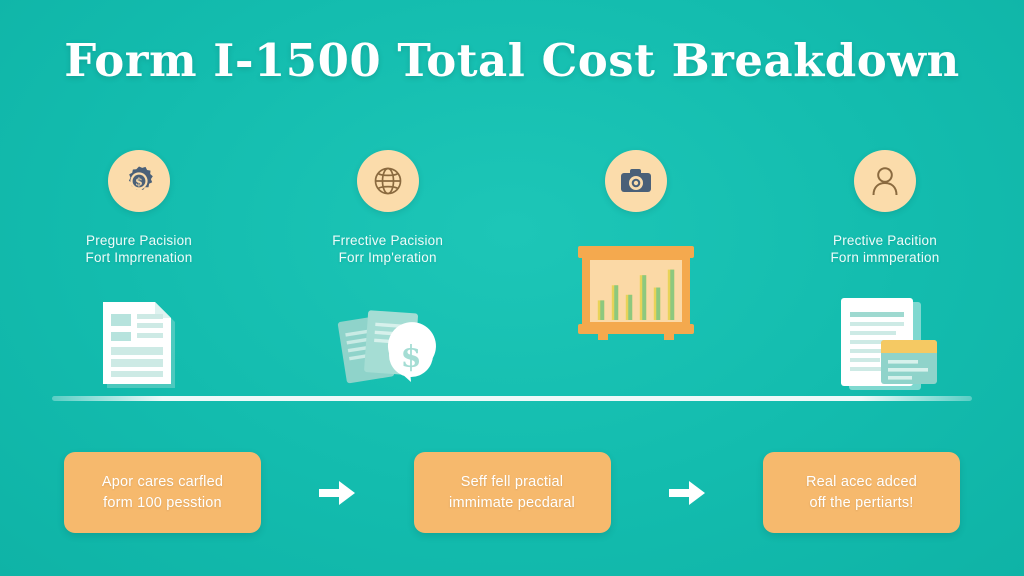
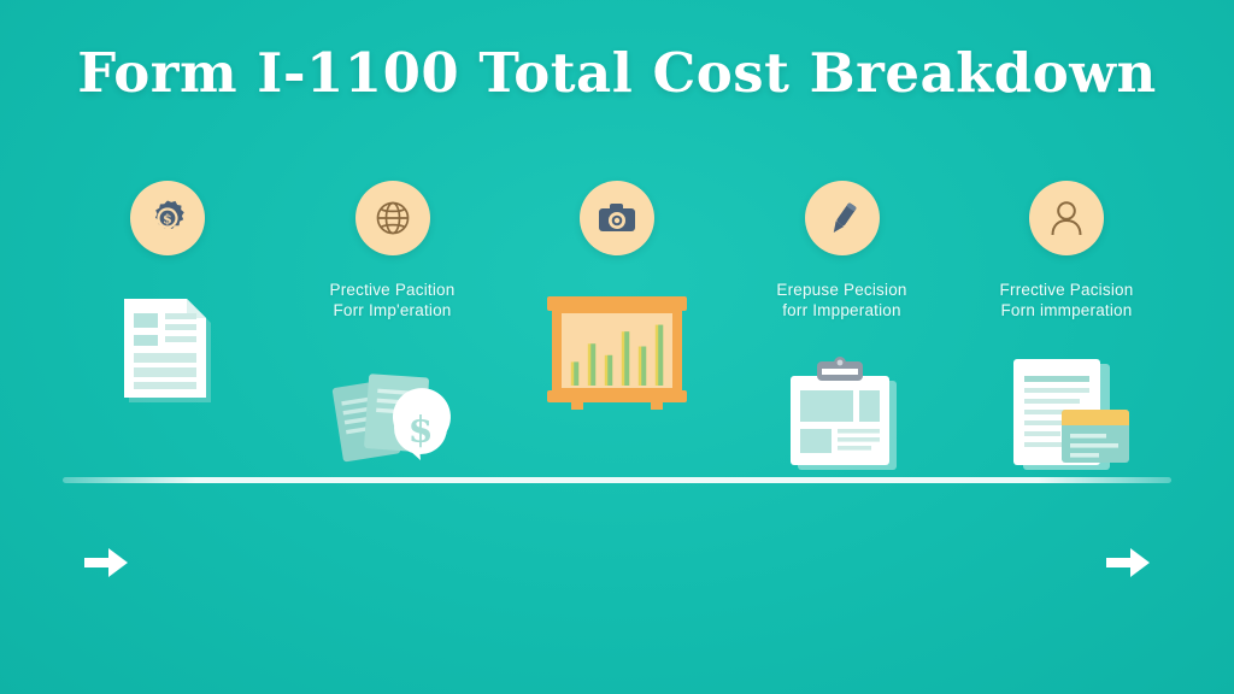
- Form I-1500 Total Cost Breakdown
+ Form I-1100 Total Cost Breakdown
  $
- Pregure Pacision
- Fort Imprrenation
- Frrective Pacision
+ Prective Pacition
  Forr Imp'eration
  $
+ Erepuse Pecision
+ forr Impperation
- Prective Pacition
+ Frrective Pacision
  Forn immperation
- Apor cares carfled
- form 100 pesstion
- Seff fell practial
- immimate pecdaral
- Real acec adced
- off the pertiarts!
